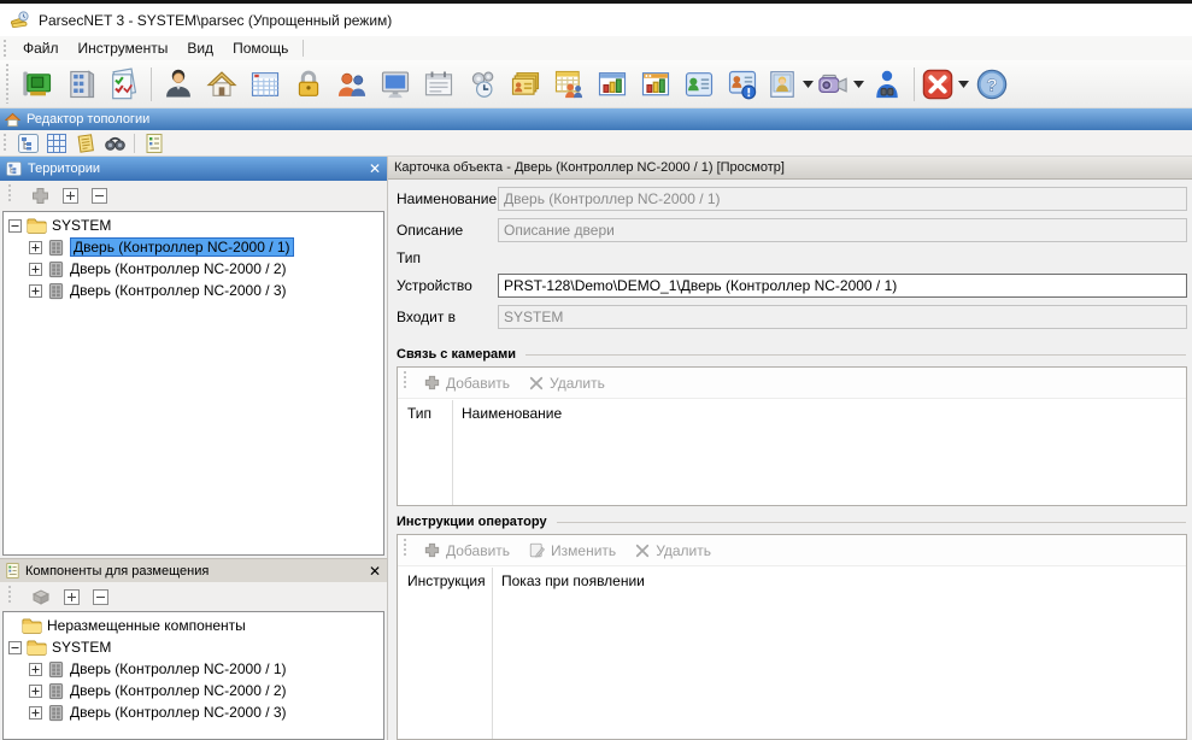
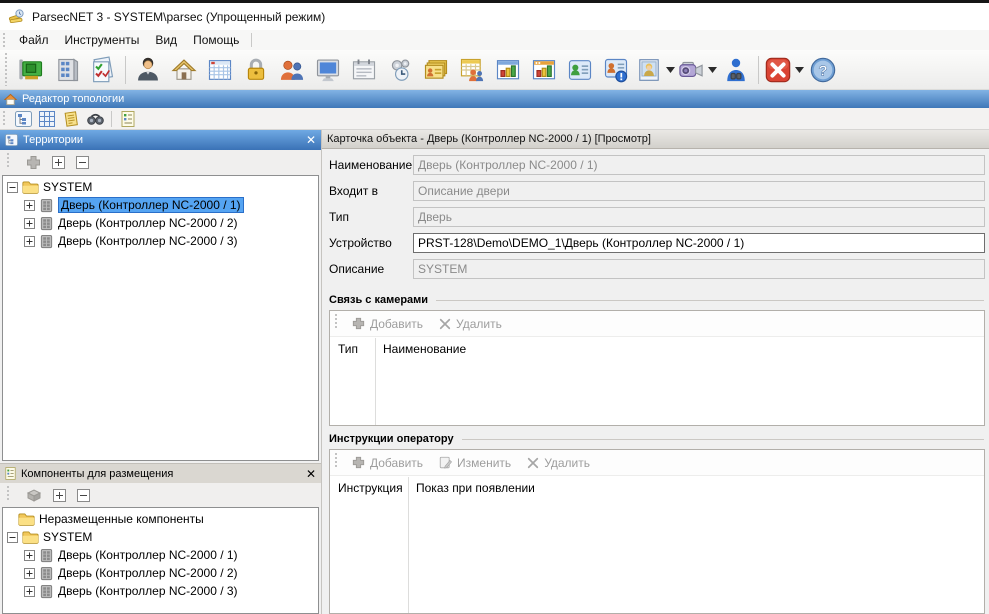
  ParsecNET 3 - SYSTEM\parsec (Упрощенный режим)
  Файл
  Инструменты
  Вид
  Помощь
  ?
  Редактор топологии
  Территории
  ✕
  SYSTEM
  Дверь (Контроллер NC-2000 / 1)
  Дверь (Контроллер NC-2000 / 2)
  Дверь (Контроллер NC-2000 / 3)
  Компоненты для размещения
  ✕
  Неразмещенные компоненты
  SYSTEM
  Дверь (Контроллер NC-2000 / 1)
  Дверь (Контроллер NC-2000 / 2)
  Дверь (Контроллер NC-2000 / 3)
  Карточка объекта - Дверь (Контроллер NC-2000 / 1) [Просмотр]
  Наименование
  Дверь (Контроллер NC-2000 / 1)
- Описание
+ Входит в
  Описание двери
  Тип
+ Дверь
  Устройство
  PRST-128\Demo\DEMO_1\Дверь (Контроллер NC-2000 / 1)
- Входит в
+ Описание
  SYSTEM
  Связь с камерами
  Добавить
  Удалить
  Тип
  Наименование
  Инструкции оператору
  Добавить
  Изменить
  Удалить
  Инструкция
  Показ при появлении
